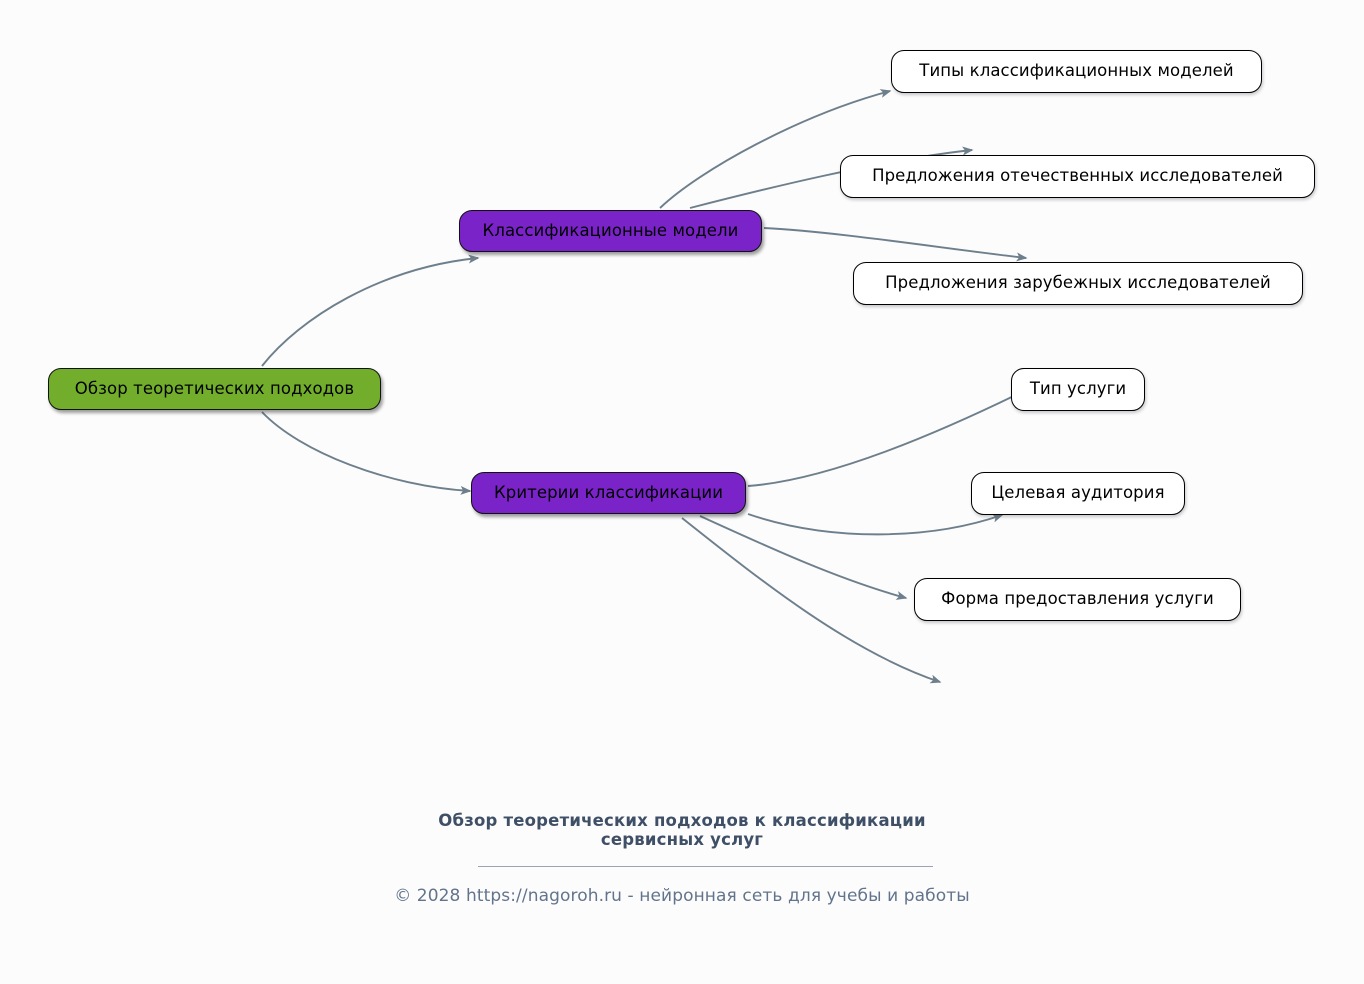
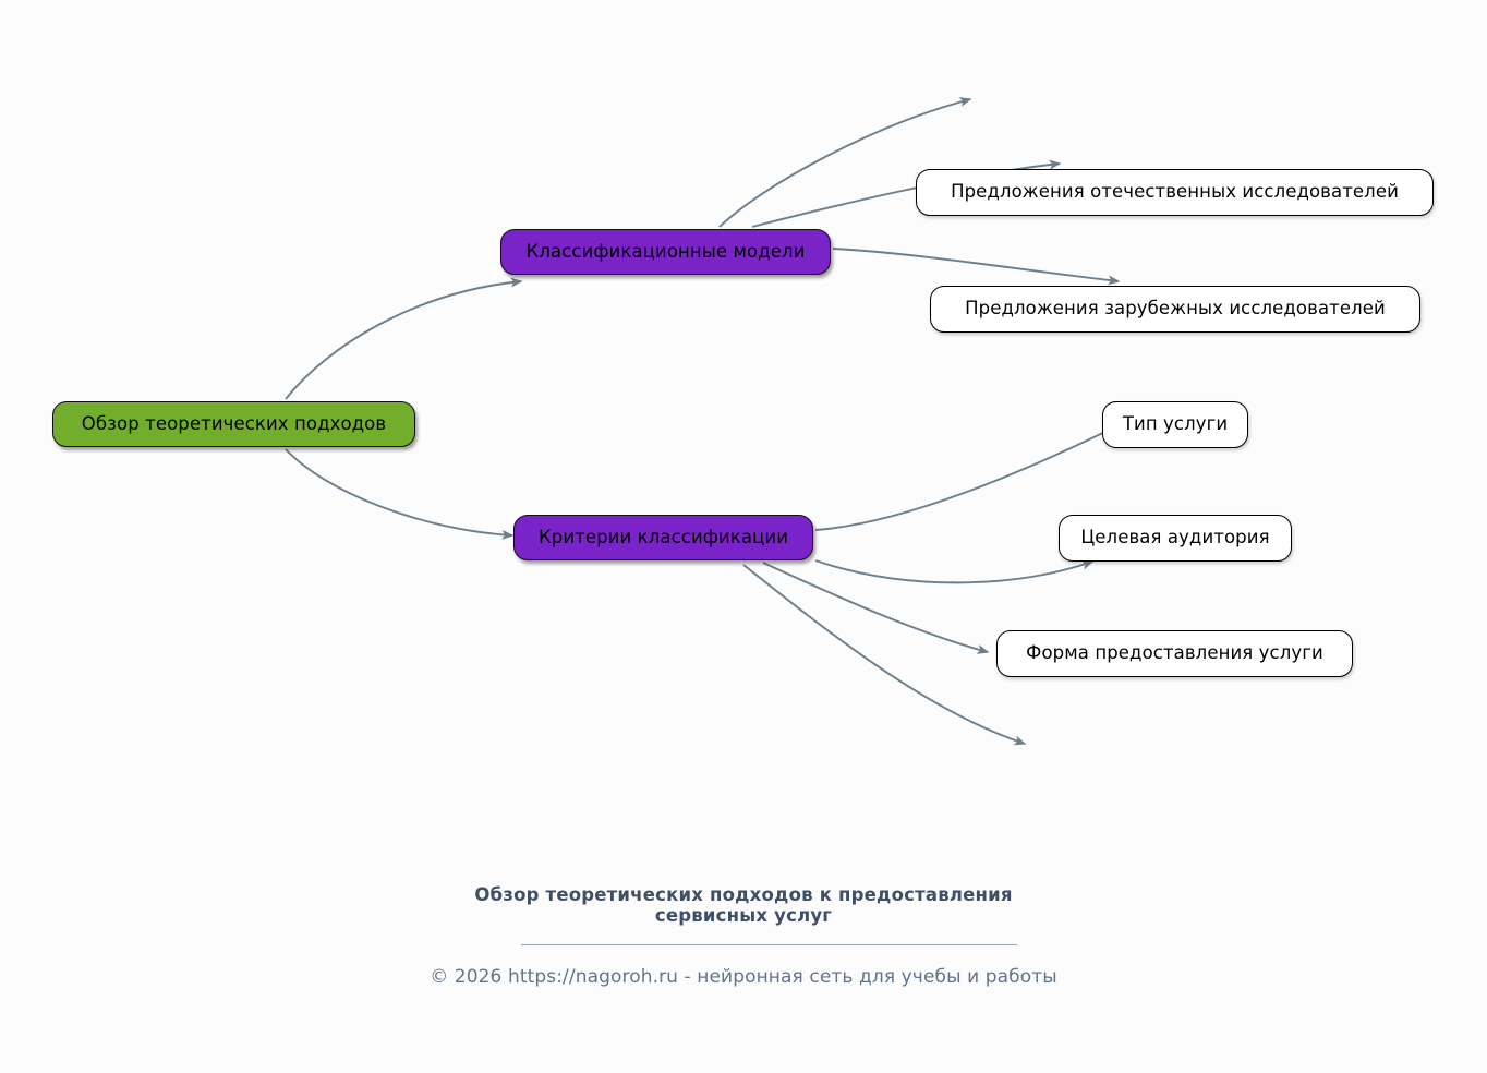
  Обзор теоретических подходов
  Классификационные модели
  Критерии классификации
- Типы классификационных моделей
  Предложения отечественных исследователей
  Предложения зарубежных исследователей
  Тип услуги
  Целевая аудитория
  Форма предоставления услуги
- Обзор теоретических подходов к классификации
+ Обзор теоретических подходов к предоставления
  сервисных услуг
- © 2028 https://nagoroh.ru - нейронная сеть для учебы и работы
+ © 2026 https://nagoroh.ru - нейронная сеть для учебы и работы
